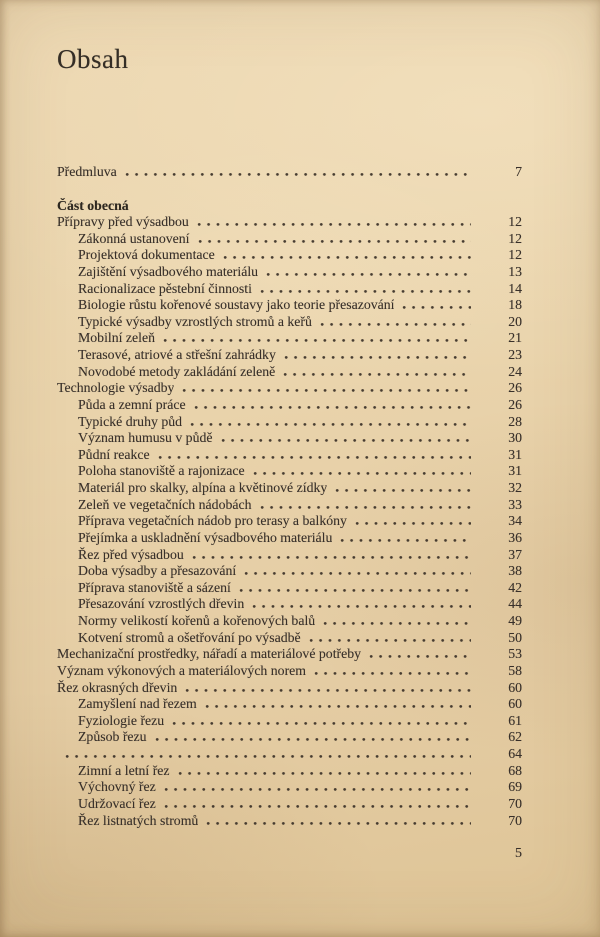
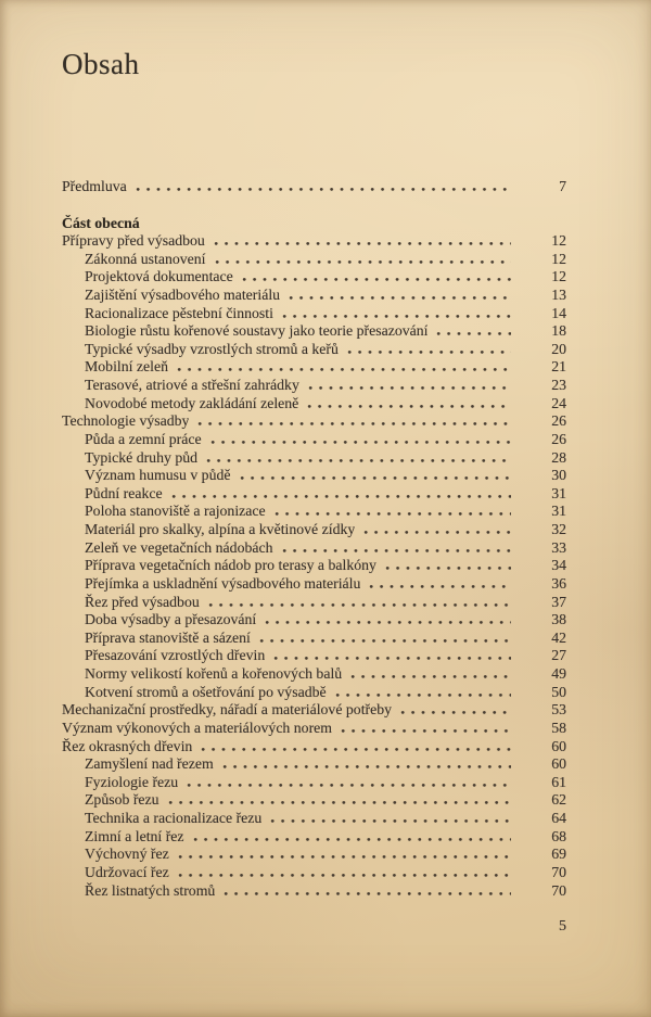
  Obsah
  Předmluva
  7
  Část obecná
  Přípravy před výsadbou
  12
  Zákonná ustanovení
  12
  Projektová dokumentace
  12
  Zajištění výsadbového materiálu
  13
  Racionalizace pěstební činnosti
  14
  Biologie růstu kořenové soustavy jako teorie přesazování
  18
  Typické výsadby vzrostlých stromů a keřů
  20
  Mobilní zeleň
  21
  Terasové, atriové a střešní zahrádky
  23
  Novodobé metody zakládání zeleně
  24
  Technologie výsadby
  26
  Půda a zemní práce
  26
  Typické druhy půd
  28
  Význam humusu v půdě
  30
  Půdní reakce
  31
  Poloha stanoviště a rajonizace
  31
  Materiál pro skalky, alpína a květinové zídky
  32
  Zeleň ve vegetačních nádobách
  33
  Příprava vegetačních nádob pro terasy a balkóny
  34
  Přejímka a uskladnění výsadbového materiálu
  36
  Řez před výsadbou
  37
  Doba výsadby a přesazování
  38
  Příprava stanoviště a sázení
  42
  Přesazování vzrostlých dřevin
- 44
+ 27
  Normy velikostí kořenů a kořenových balů
  49
  Kotvení stromů a ošetřování po výsadbě
  50
  Mechanizační prostředky, nářadí a materiálové potřeby
  53
  Význam výkonových a materiálových norem
  58
  Řez okrasných dřevin
  60
  Zamyšlení nad řezem
  60
  Fyziologie řezu
  61
  Způsob řezu
  62
+ Technika a racionalizace řezu
  64
  Zimní a letní řez
  68
  Výchovný řez
  69
  Udržovací řez
  70
  Řez listnatých stromů
  70
  5
